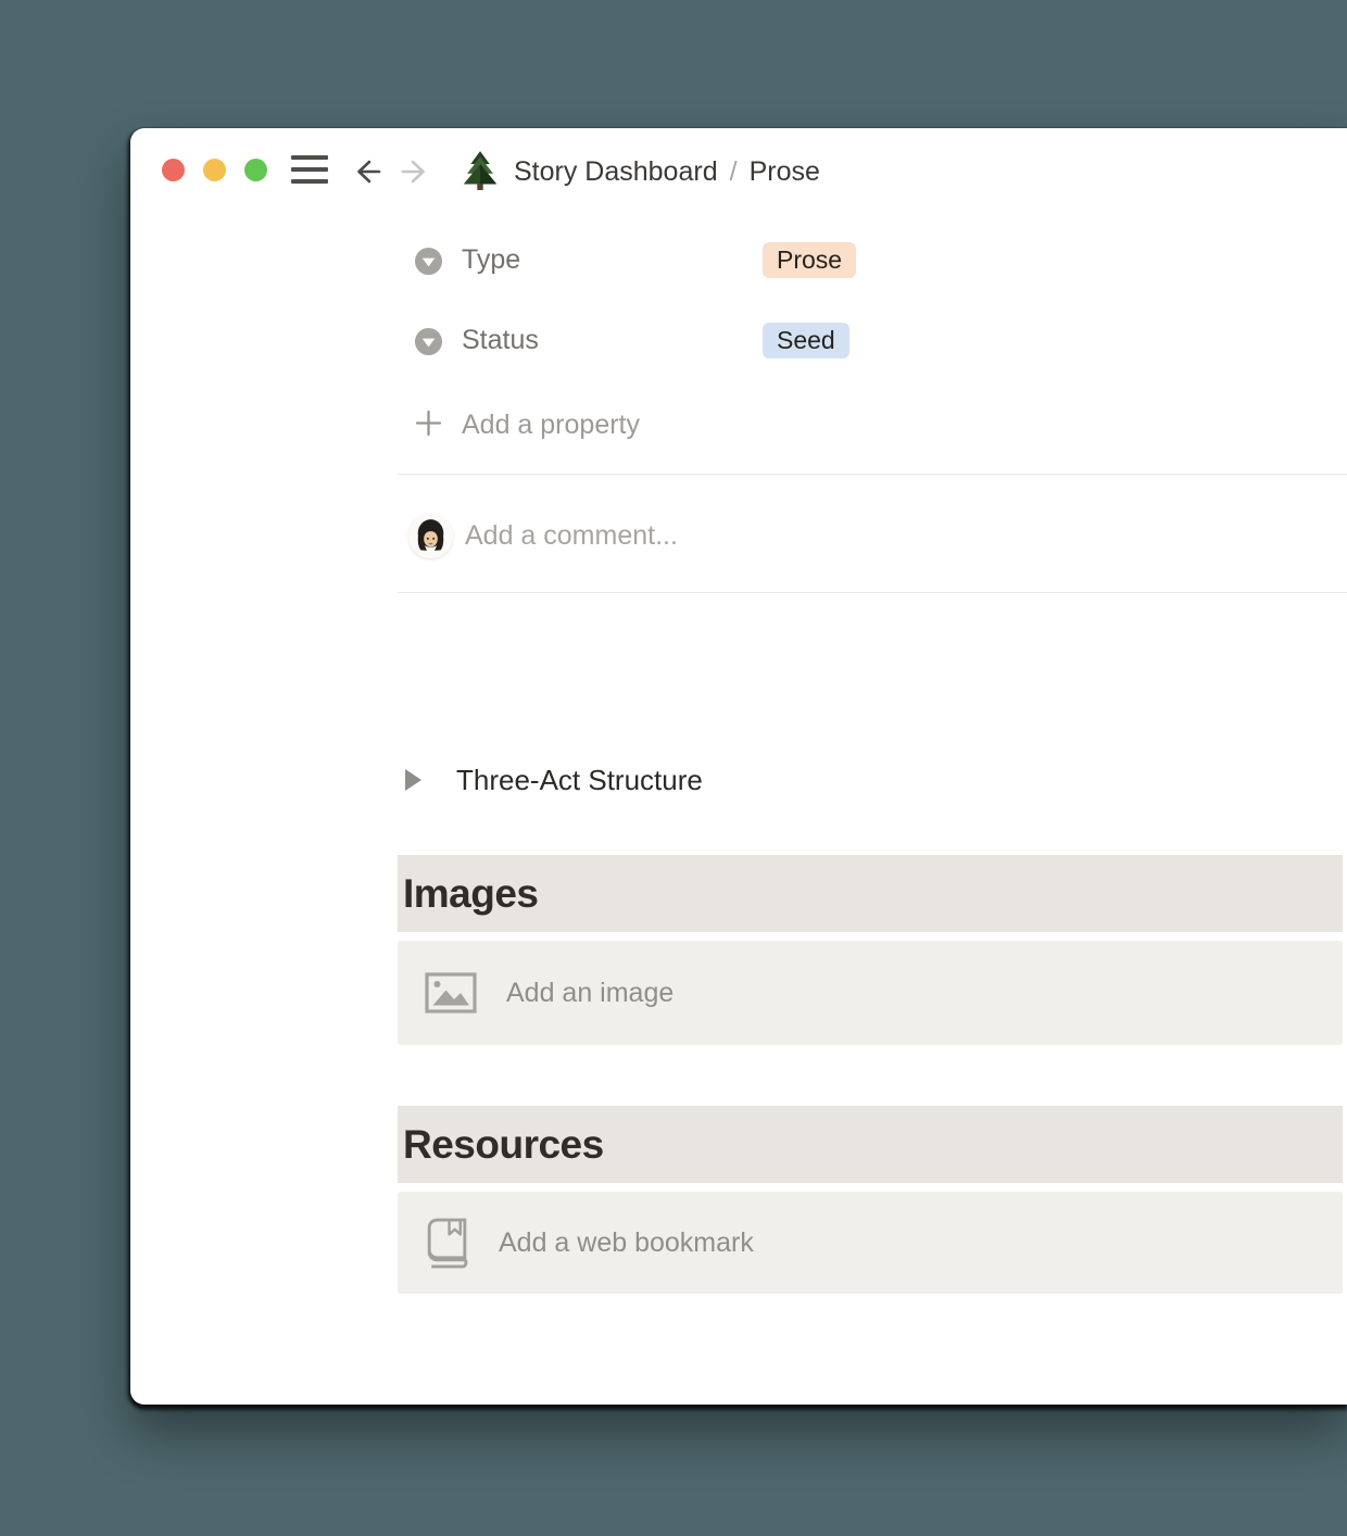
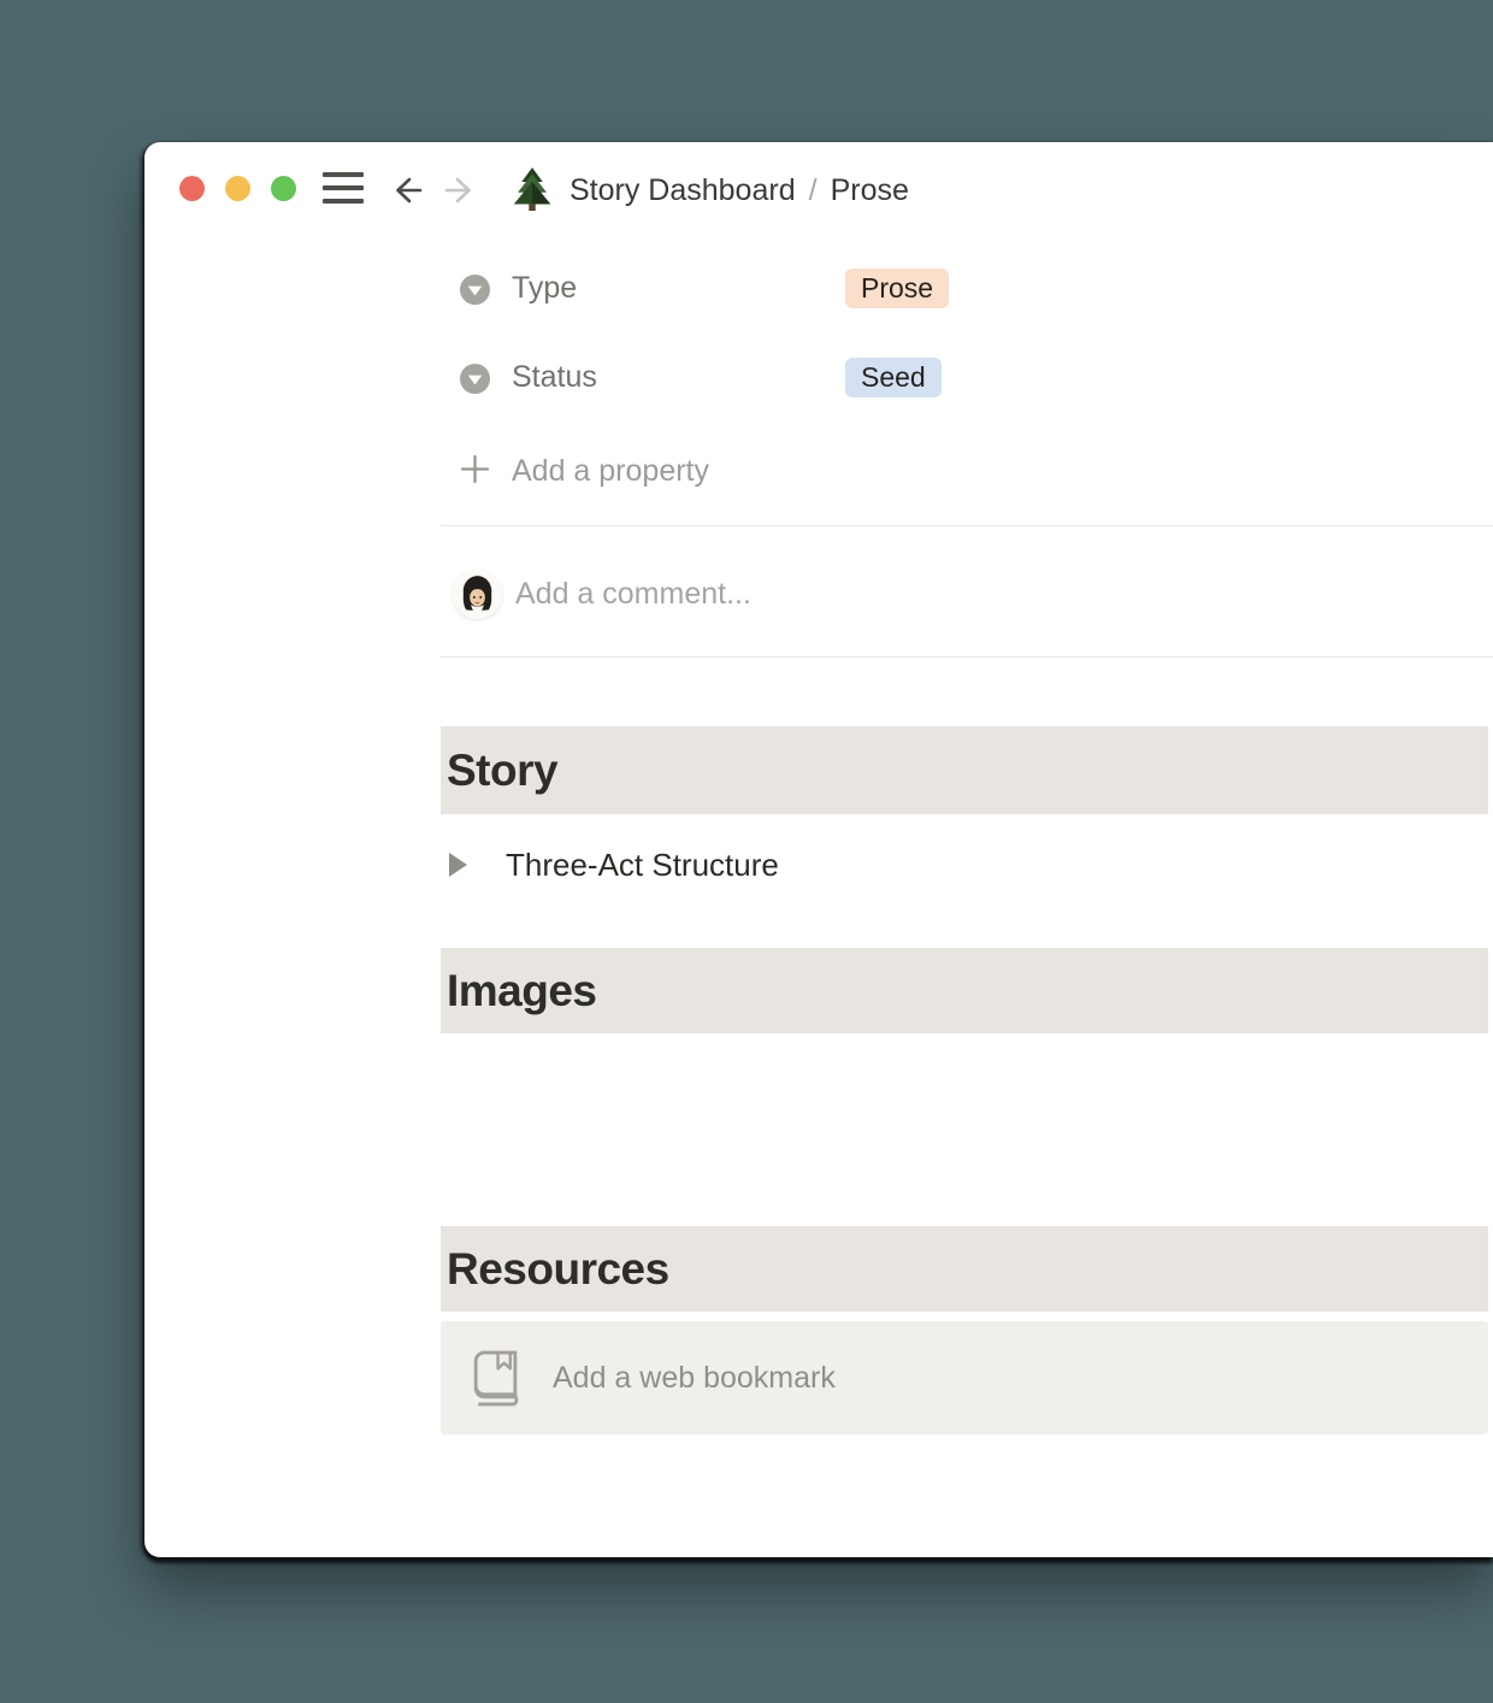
  Story Dashboard
  /
  Prose
  Type
  Prose
  Status
  Seed
  Add a property
  Add a comment...
+ Story
  Three-Act Structure
  Images
- Add an image
  Resources
  Add a web bookmark
